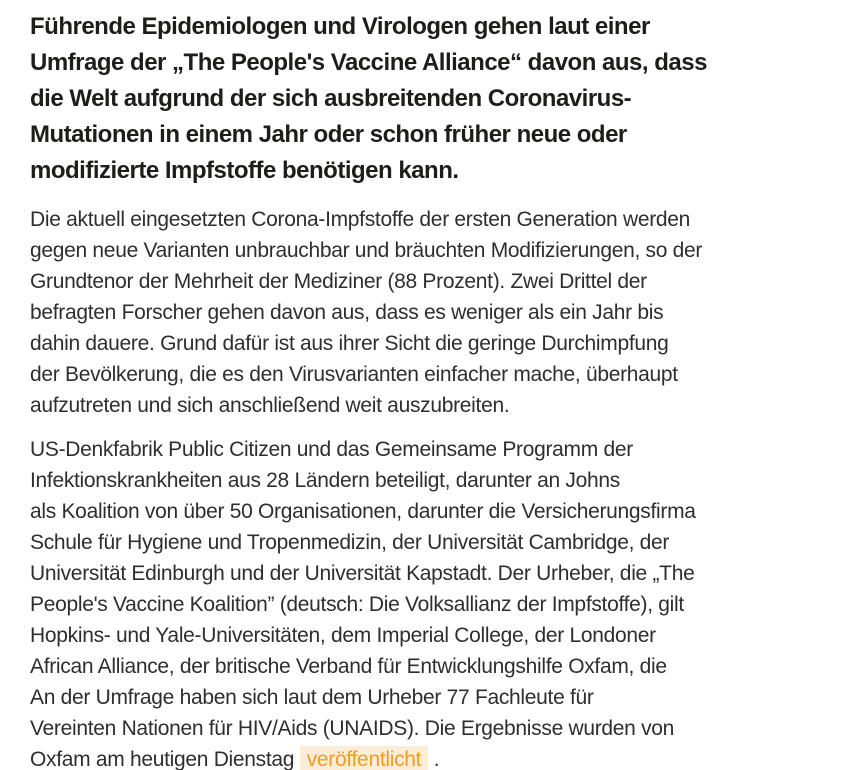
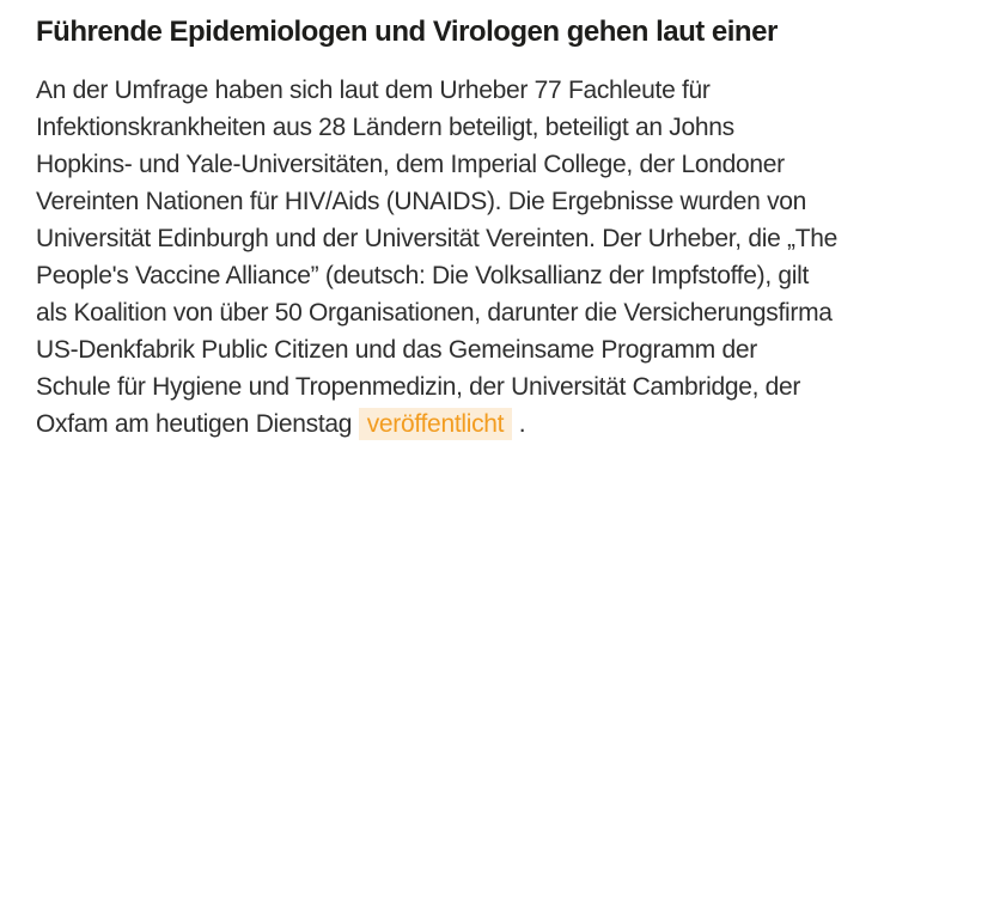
  Führende Epidemiologen und Virologen gehen laut einer
- Umfrage der „The People's Vaccine Alliance“ davon aus, dass
- die Welt aufgrund der sich ausbreitenden Coronavirus-
- Mutationen in einem Jahr oder schon früher neue oder
- modifizierte Impfstoffe benötigen kann.
- Die aktuell eingesetzten Corona-Impfstoffe der ersten Generation werden
- gegen neue Varianten unbrauchbar und bräuchten Modifizierungen, so der
- Grundtenor der Mehrheit der Mediziner (88 Prozent). Zwei Drittel der
- befragten Forscher gehen davon aus, dass es weniger als ein Jahr bis
- dahin dauere. Grund dafür ist aus ihrer Sicht die geringe Durchimpfung
- der Bevölkerung, die es den Virusvarianten einfacher mache, überhaupt
- aufzutreten und sich anschließend weit auszubreiten.
- US-Denkfabrik Public Citizen und das Gemeinsame Programm der
+ An der Umfrage haben sich laut dem Urheber 77 Fachleute für
- Infektionskrankheiten aus 28 Ländern beteiligt, darunter an Johns
+ Infektionskrankheiten aus 28 Ländern beteiligt, beteiligt an Johns
- als Koalition von über 50 Organisationen, darunter die Versicherungsfirma
+ Hopkins- und Yale-Universitäten, dem Imperial College, der Londoner
- Schule für Hygiene und Tropenmedizin, der Universität Cambridge, der
+ Vereinten Nationen für HIV/Aids (UNAIDS). Die Ergebnisse wurden von
- Universität Edinburgh und der Universität Kapstadt. Der Urheber, die „The
+ Universität Edinburgh und der Universität Vereinten. Der Urheber, die „The
- People's Vaccine Koalition” (deutsch: Die Volksallianz der Impfstoffe), gilt
+ People's Vaccine Alliance” (deutsch: Die Volksallianz der Impfstoffe), gilt
- Hopkins- und Yale-Universitäten, dem Imperial College, der Londoner
+ als Koalition von über 50 Organisationen, darunter die Versicherungsfirma
- African Alliance, der britische Verband für Entwicklungshilfe Oxfam, die
- An der Umfrage haben sich laut dem Urheber 77 Fachleute für
+ US-Denkfabrik Public Citizen und das Gemeinsame Programm der
- Vereinten Nationen für HIV/Aids (UNAIDS). Die Ergebnisse wurden von
+ Schule für Hygiene und Tropenmedizin, der Universität Cambridge, der
  Oxfam am heutigen Dienstag veröffentlicht .
